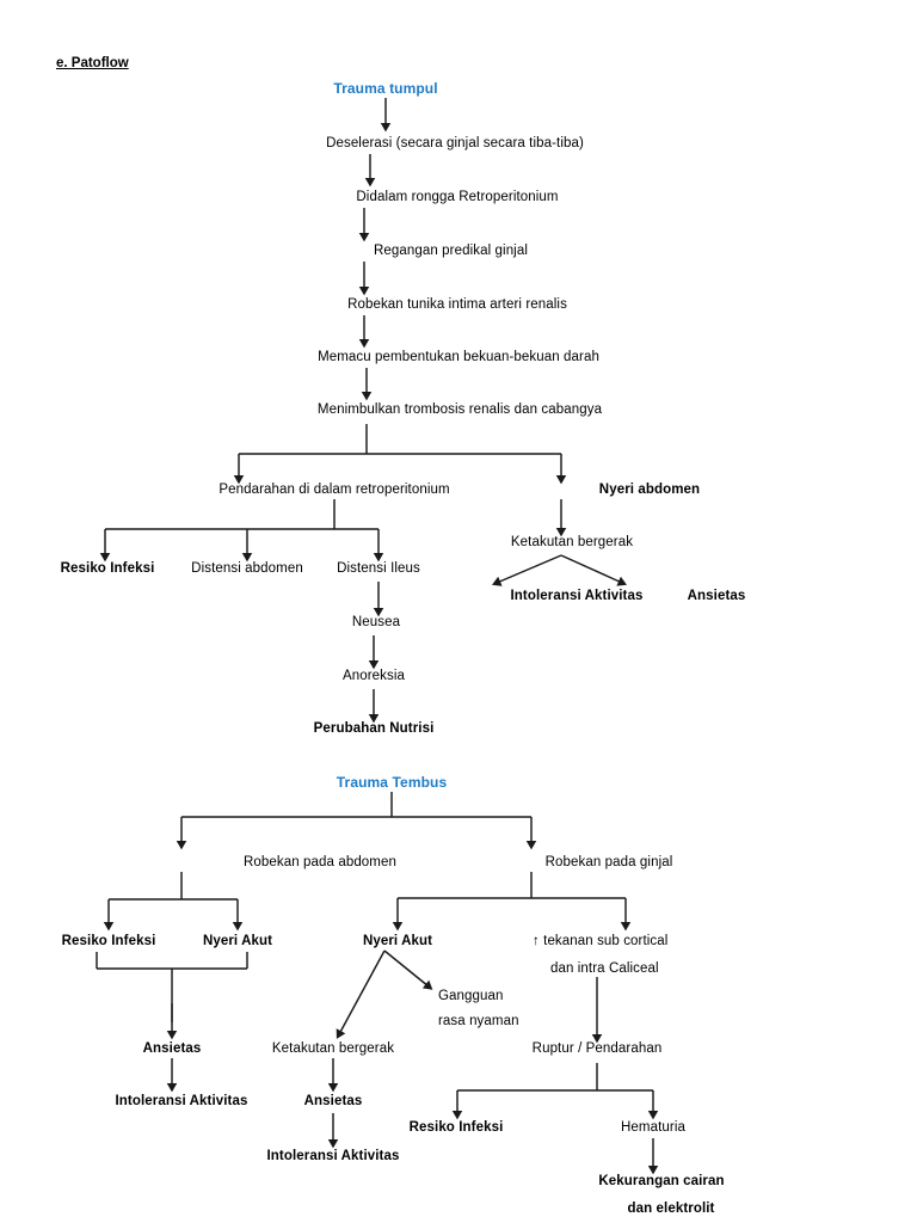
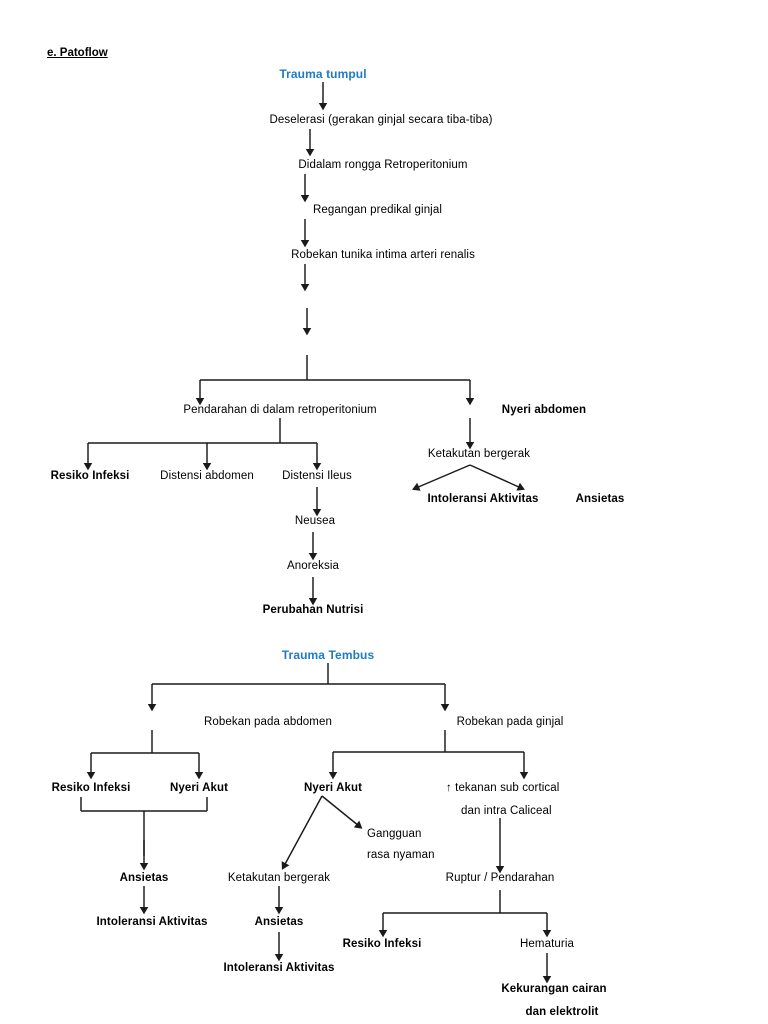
  e. Patoflow
  Trauma tumpul
- Deselerasi (secara ginjal secara tiba-tiba)
+ Deselerasi (gerakan ginjal secara tiba-tiba)
  Didalam rongga Retroperitonium
  Regangan predikal ginjal
  Robekan tunika intima arteri renalis
- Memacu pembentukan bekuan-bekuan darah
- Menimbulkan trombosis renalis dan cabangya
  Pendarahan di dalam retroperitonium
  Nyeri abdomen
  Resiko Infeksi
  Distensi abdomen
  Distensi Ileus
  Neusea
  Anoreksia
  Perubahan Nutrisi
  Ketakutan bergerak
  Intoleransi Aktivitas
  Ansietas
  Trauma Tembus
  Robekan pada abdomen
  Robekan pada ginjal
  Resiko Infeksi
  Nyeri Akut
  Ansietas
  Intoleransi Aktivitas
  Nyeri Akut
  ↑ tekanan sub cortical
  dan intra Caliceal
  Ketakutan bergerak
  Gangguan
  rasa nyaman
  Ansietas
  Intoleransi Aktivitas
  Ruptur / Pendarahan
  Resiko Infeksi
  Hematuria
  Kekurangan cairan
  dan elektrolit
